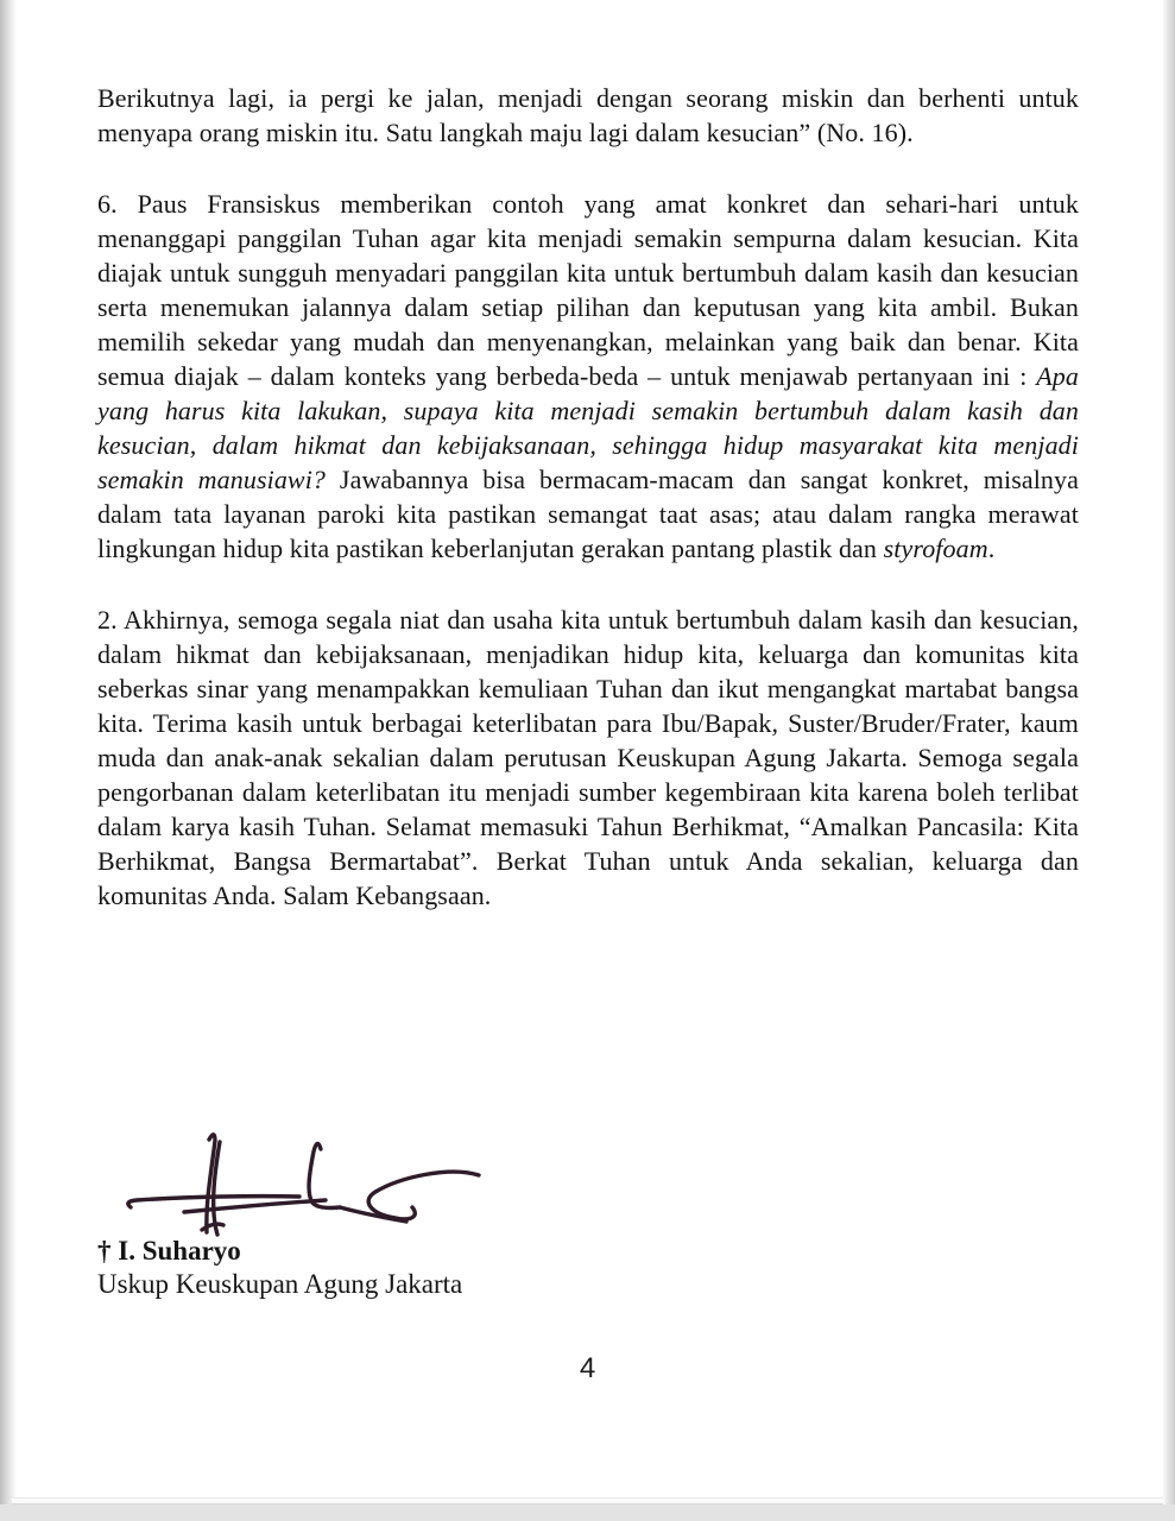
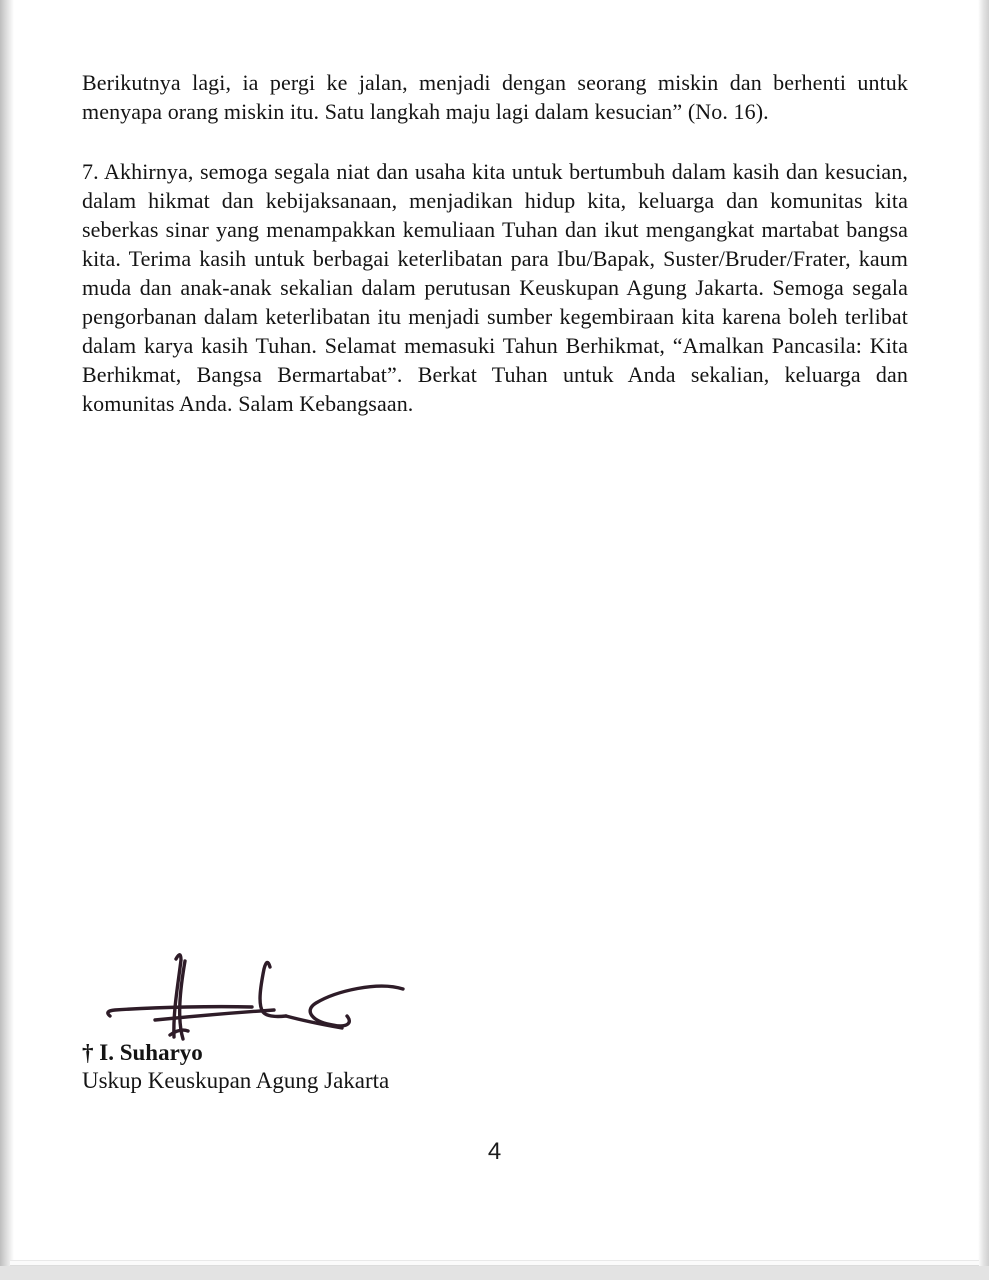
  Berikutnya lagi, ia pergi ke jalan, menjadi dengan seorang miskin dan berhenti untuk menyapa orang miskin itu. Satu langkah maju lagi dalam kesucian” (No. 16).
- 6. Paus Fransiskus memberikan contoh yang amat konkret dan sehari-hari untuk menanggapi panggilan Tuhan agar kita menjadi semakin sempurna dalam kesucian. Kita diajak untuk sungguh menyadari panggilan kita untuk bertumbuh dalam kasih dan kesucian serta menemukan jalannya dalam setiap pilihan dan keputusan yang kita ambil. Bukan memilih sekedar yang mudah dan menyenangkan, melainkan yang baik dan benar. Kita semua diajak – dalam konteks yang berbeda-beda – untuk menjawab pertanyaan ini : Apa yang harus kita lakukan, supaya kita menjadi semakin bertumbuh dalam kasih dan kesucian, dalam hikmat dan kebijaksanaan, sehingga hidup masyarakat kita menjadi semakin manusiawi? Jawabannya bisa bermacam-macam dan sangat konkret, misalnya dalam tata layanan paroki kita pastikan semangat taat asas; atau dalam rangka merawat lingkungan hidup kita pastikan keberlanjutan gerakan pantang plastik dan styrofoam.
- 2. Akhirnya, semoga segala niat dan usaha kita untuk bertumbuh dalam kasih dan kesucian, dalam hikmat dan kebijaksanaan, menjadikan hidup kita, keluarga dan komunitas kita seberkas sinar yang menampakkan kemuliaan Tuhan dan ikut mengangkat martabat bangsa kita. Terima kasih untuk berbagai keterlibatan para Ibu/Bapak, Suster/Bruder/Frater, kaum muda dan anak-anak sekalian dalam perutusan Keuskupan Agung Jakarta. Semoga segala pengorbanan dalam keterlibatan itu menjadi sumber kegembiraan kita karena boleh terlibat dalam karya kasih Tuhan. Selamat memasuki Tahun Berhikmat, “Amalkan Pancasila: Kita Berhikmat, Bangsa Bermartabat”. Berkat Tuhan untuk Anda sekalian, keluarga dan komunitas Anda. Salam Kebangsaan.
+ 7. Akhirnya, semoga segala niat dan usaha kita untuk bertumbuh dalam kasih dan kesucian, dalam hikmat dan kebijaksanaan, menjadikan hidup kita, keluarga dan komunitas kita seberkas sinar yang menampakkan kemuliaan Tuhan dan ikut mengangkat martabat bangsa kita. Terima kasih untuk berbagai keterlibatan para Ibu/Bapak, Suster/Bruder/Frater, kaum muda dan anak-anak sekalian dalam perutusan Keuskupan Agung Jakarta. Semoga segala pengorbanan dalam keterlibatan itu menjadi sumber kegembiraan kita karena boleh terlibat dalam karya kasih Tuhan. Selamat memasuki Tahun Berhikmat, “Amalkan Pancasila: Kita Berhikmat, Bangsa Bermartabat”. Berkat Tuhan untuk Anda sekalian, keluarga dan komunitas Anda. Salam Kebangsaan.
  † I. Suharyo
  Uskup Keuskupan Agung Jakarta
  4
